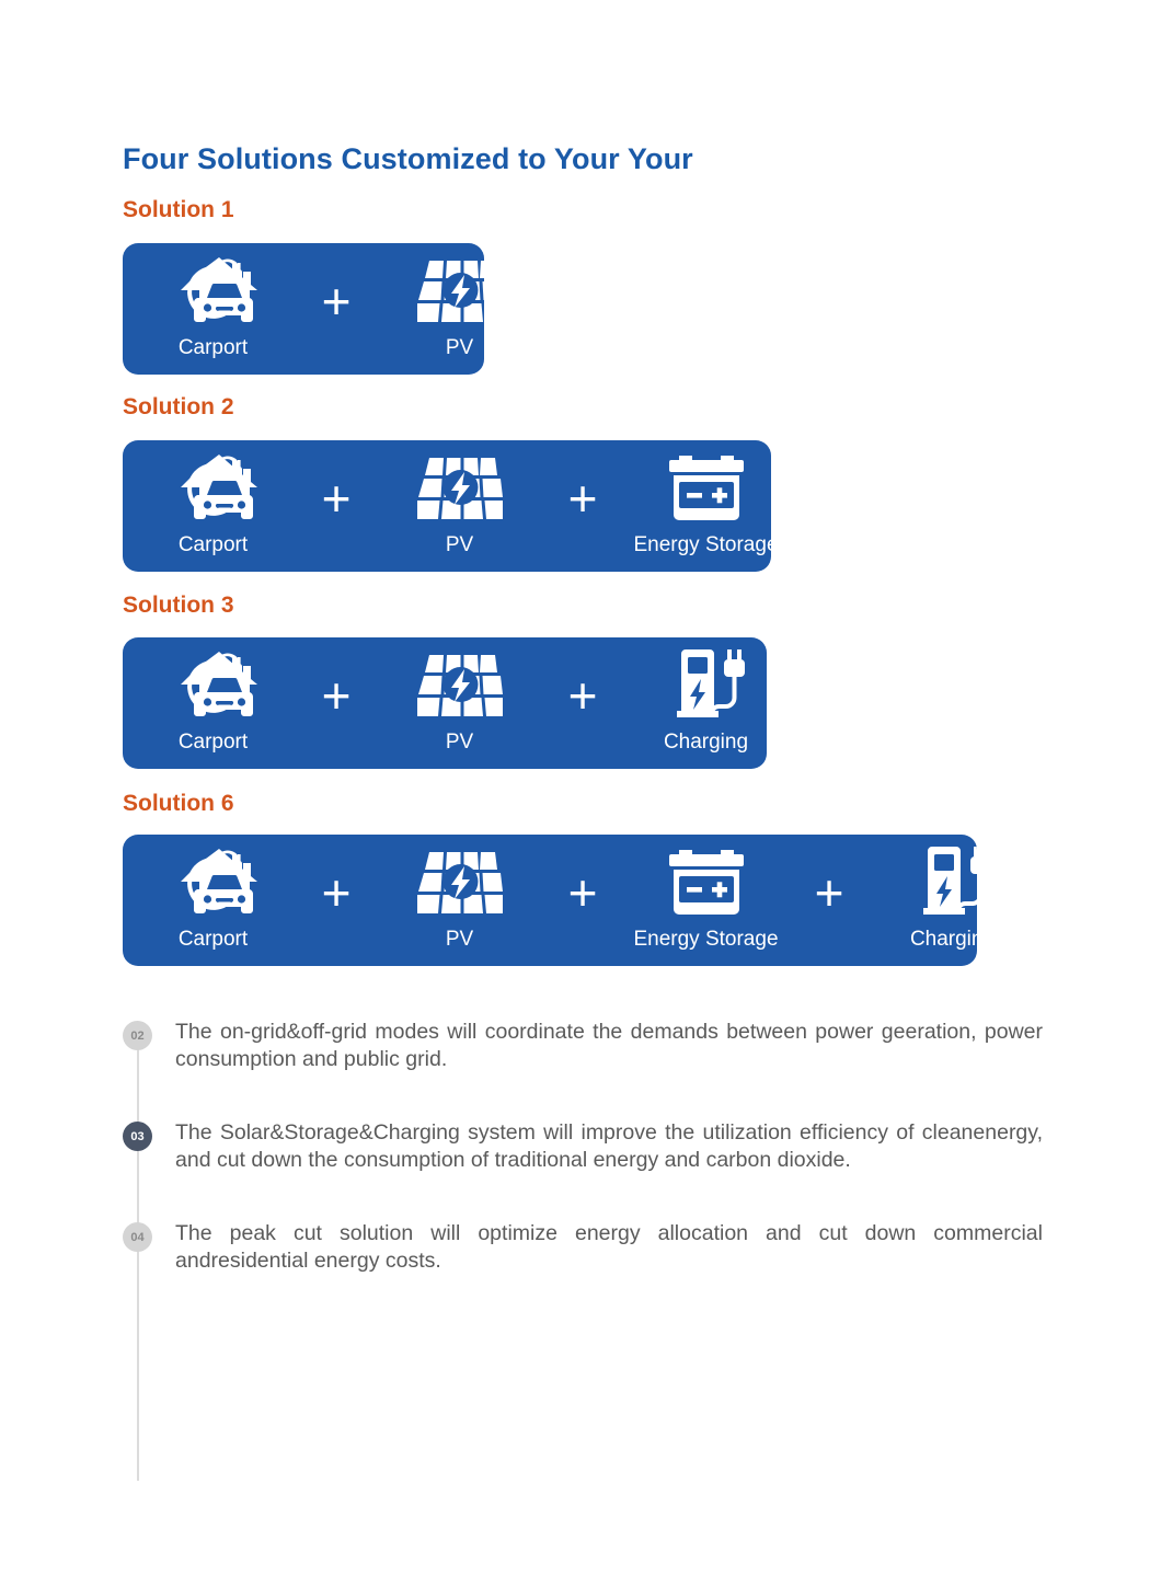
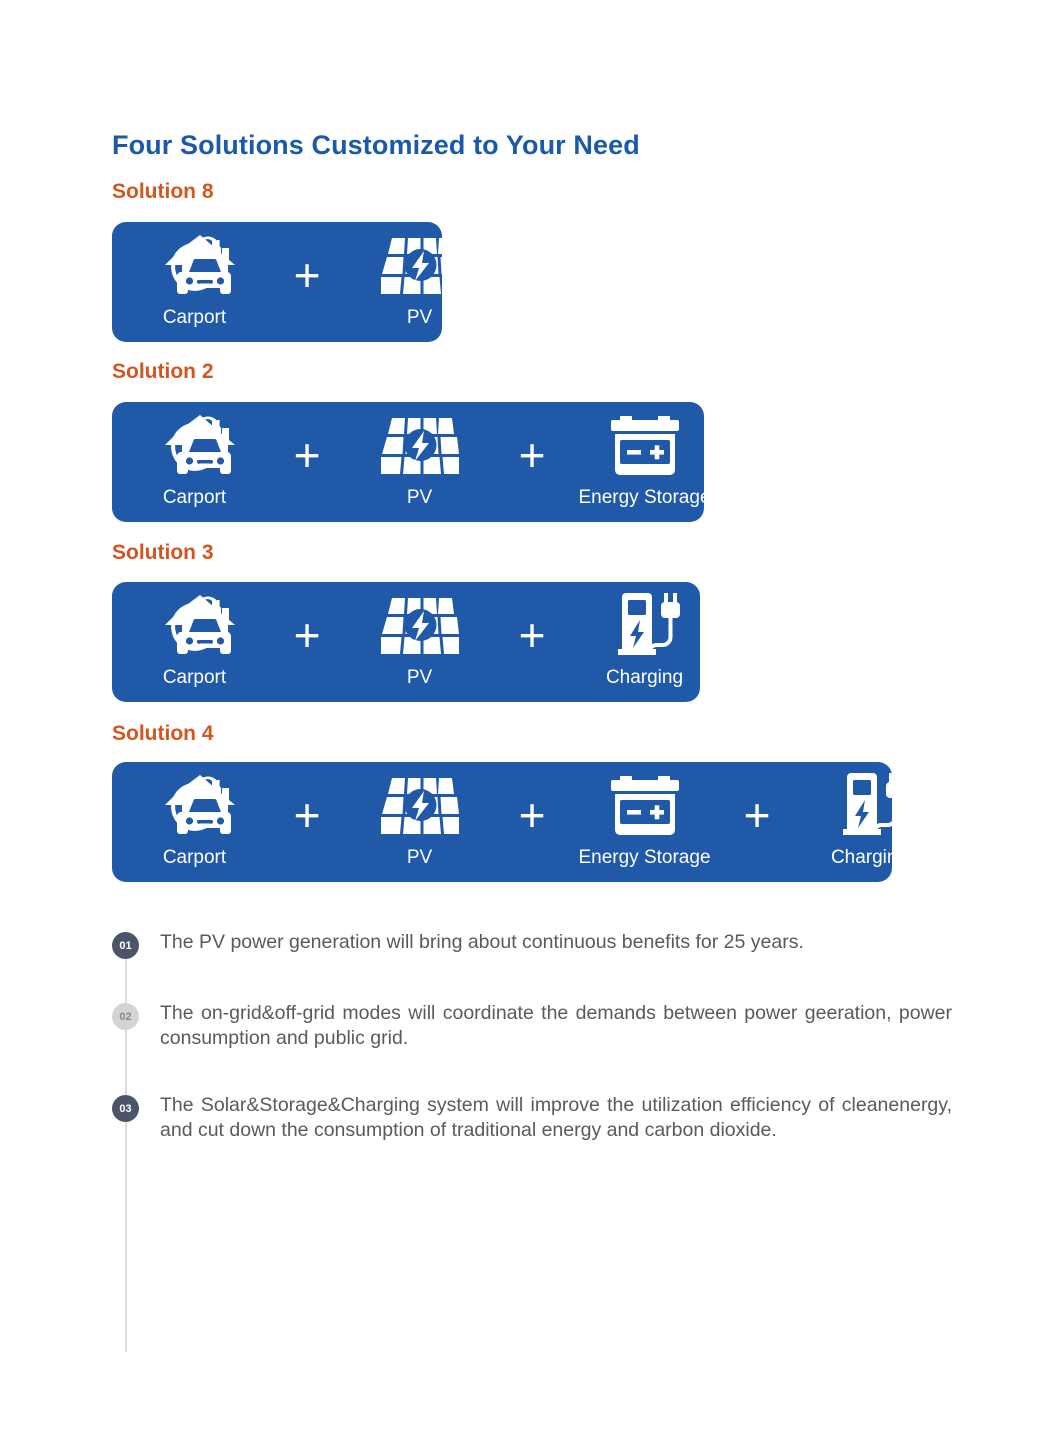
- Four Solutions Customized to Your Your
+ Four Solutions Customized to Your Need
- Solution 1
+ Solution 8
  Carport
  +
  PV
  Solution 2
  Carport
  +
  PV
  +
  Energy Storag
  Solution 3
  Carport
  +
  PV
  +
  Charging
- Solution 6
+ Solution 4
  Carport
  +
  PV
  +
  Energy Storage
  +
  Chargi
+ 01
+ The PV power generation will bring about continuous benefits for 25 years.
  02
  The on-grid&off-grid modes will coordinate the demands between power geeration, power consumption and public grid.
  03
  The Solar&Storage&Charging system will improve the utilization efficiency of cleanenergy, and cut down the consumption of traditional energy and carbon dioxide.
- 04
- The peak cut solution will optimize energy allocation and cut down commercial andresidential energy costs.
